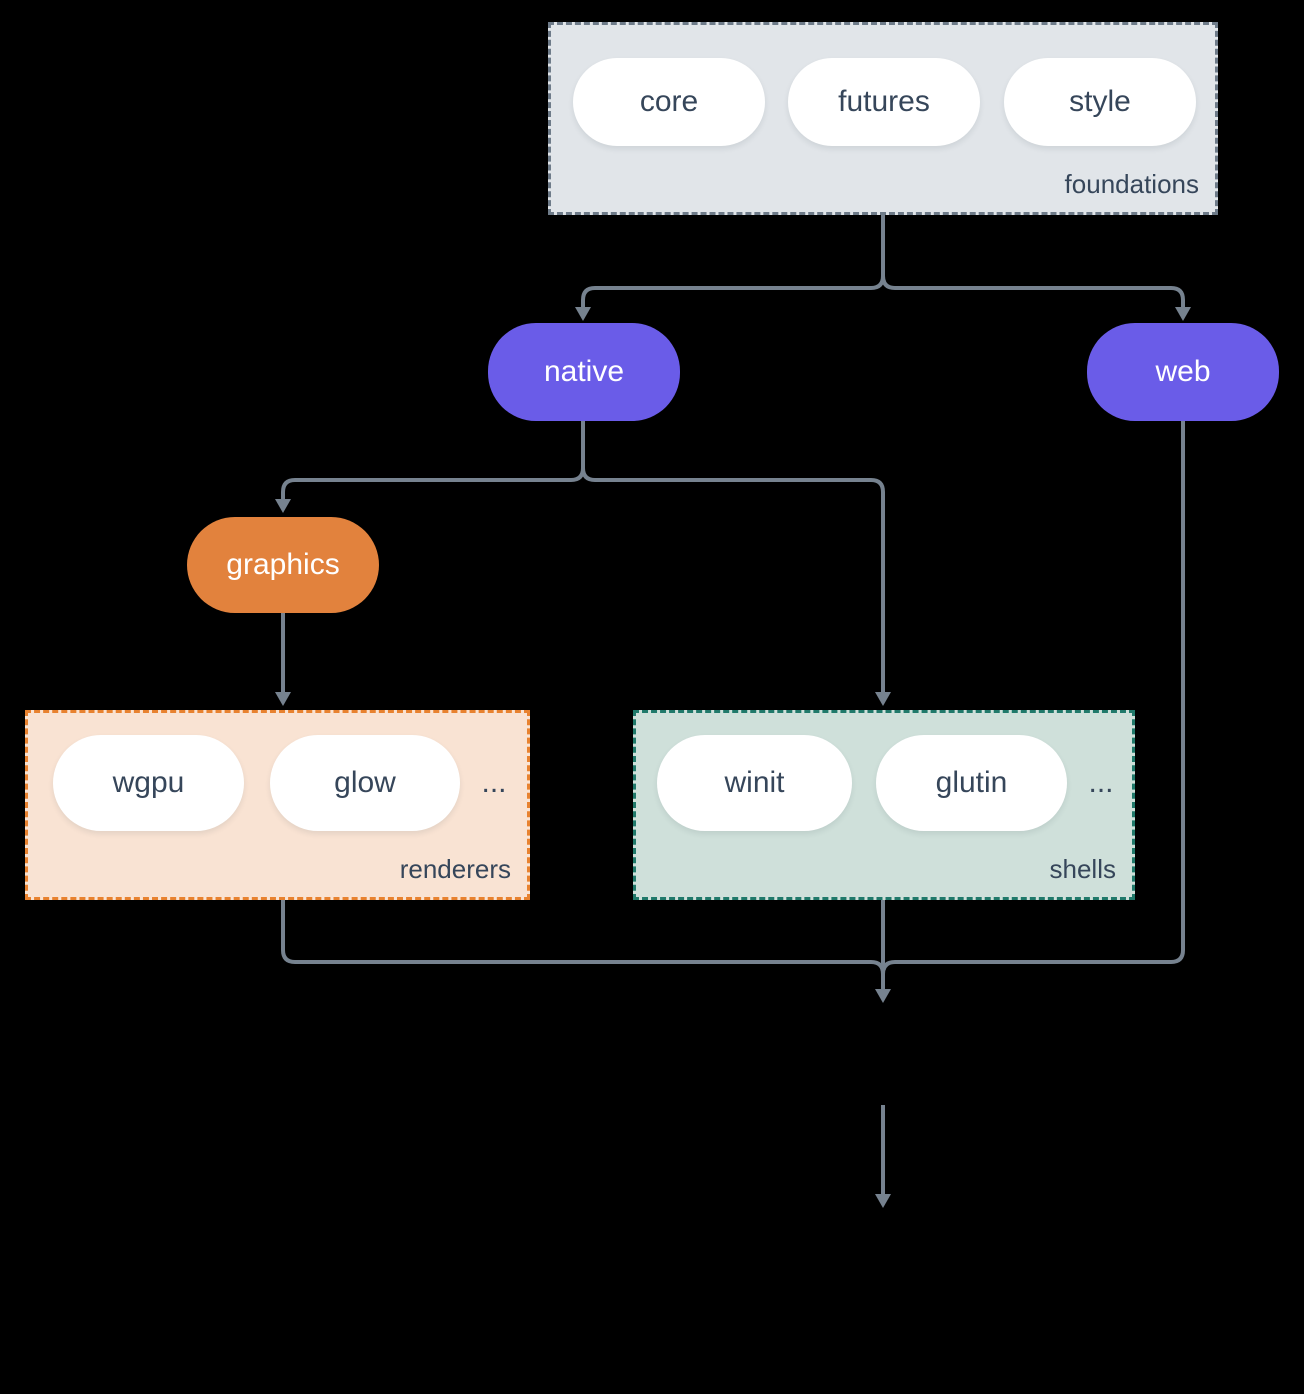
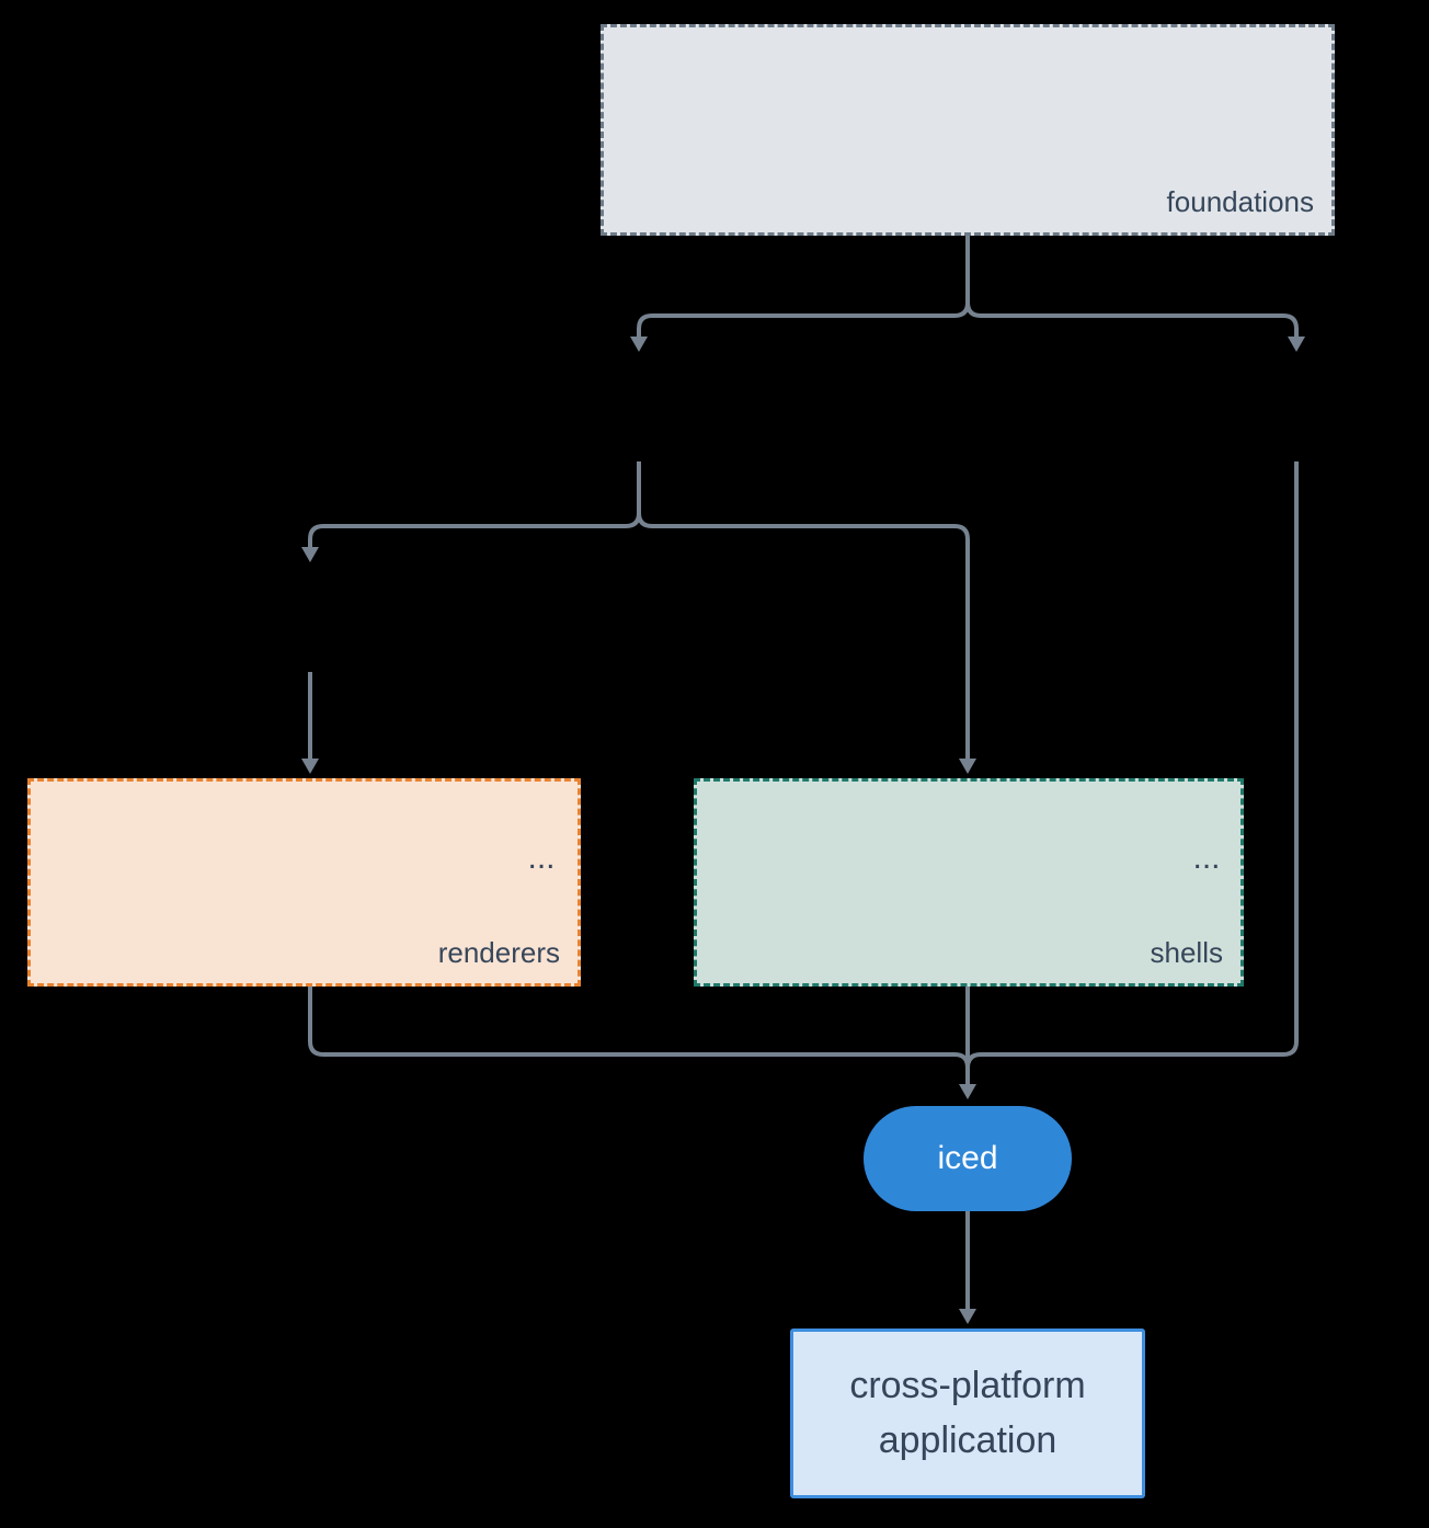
- core
- futures
- style
  foundations
- native
- web
- graphics
- wgpu
- glow
  ...
  renderers
- winit
- glutin
  ...
  shells
+ iced
+ cross-platform application
